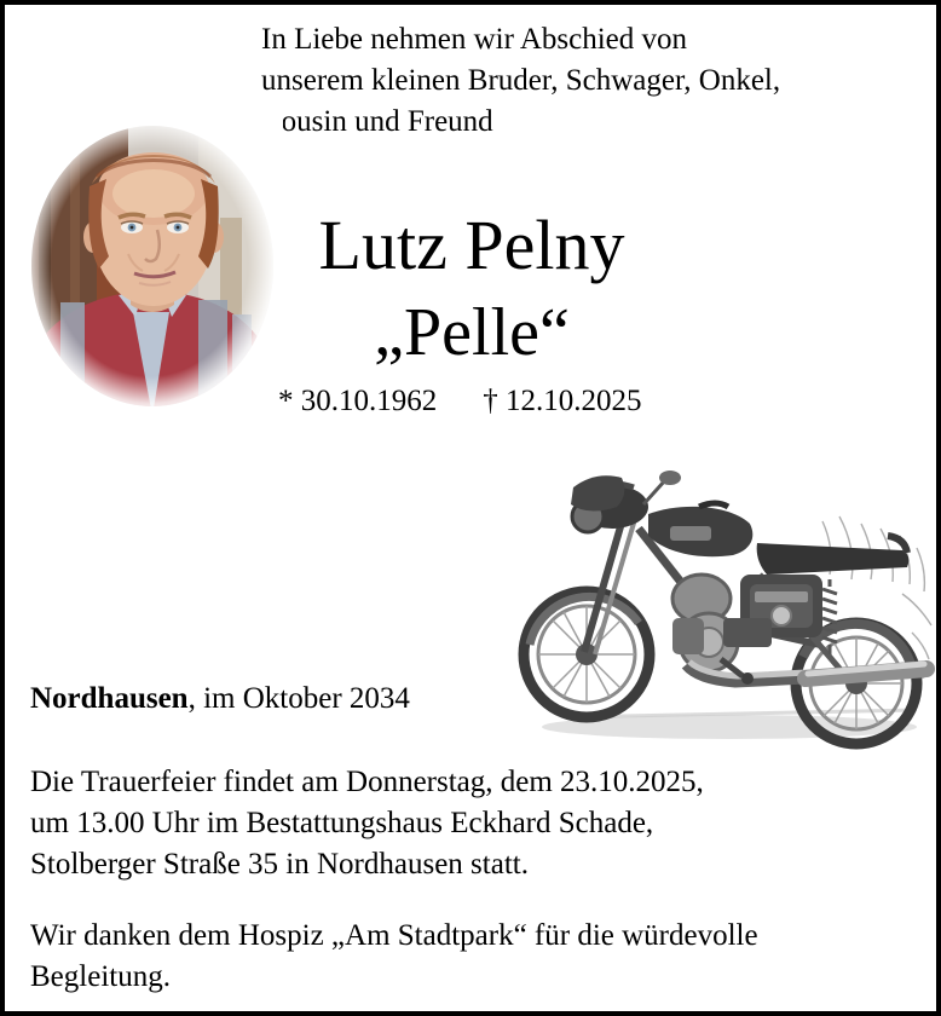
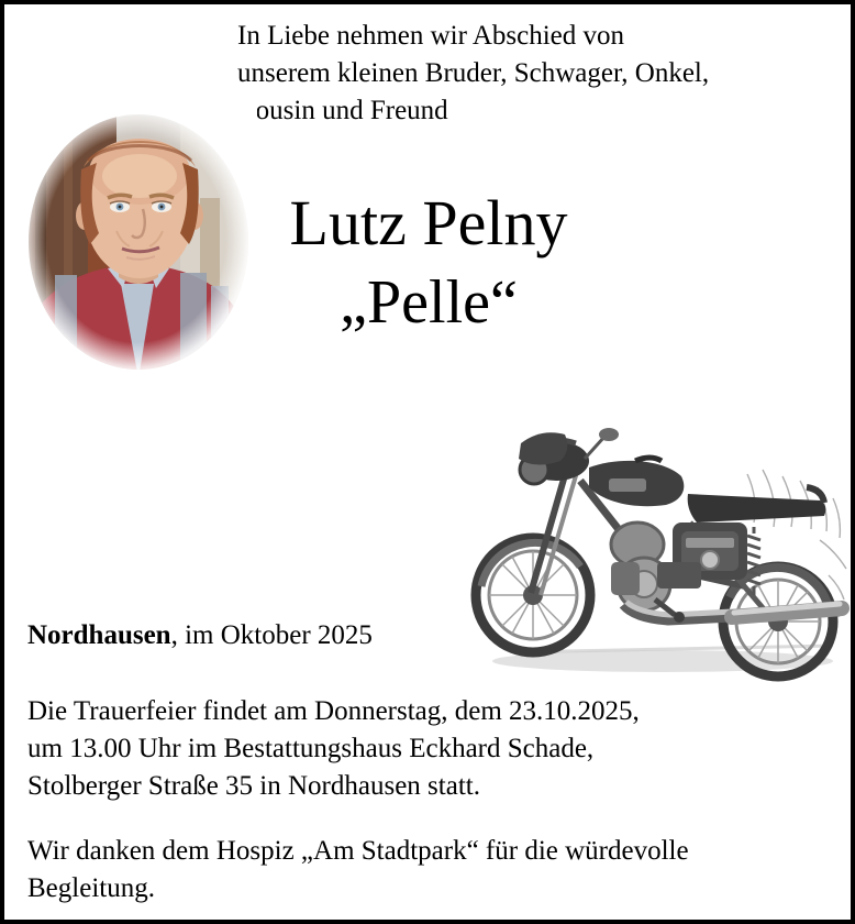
  In Liebe nehmen wir Abschied von
  unserem kleinen Bruder, Schwager, Onkel,
  ousin und Freund
  Lutz Pelny
  „Pelle“
- * 30.10.1962
- † 12.10.2025
- Nordhausen, im Oktober 2034
+ Nordhausen, im Oktober 2025
  Die Trauerfeier findet am Donnerstag, dem 23.10.2025,
  um 13.00 Uhr im Bestattungshaus Eckhard Schade,
  Stolberger Straße 35 in Nordhausen statt.
  Wir danken dem Hospiz „Am Stadtpark“ für die würdevolle
  Begleitung.
